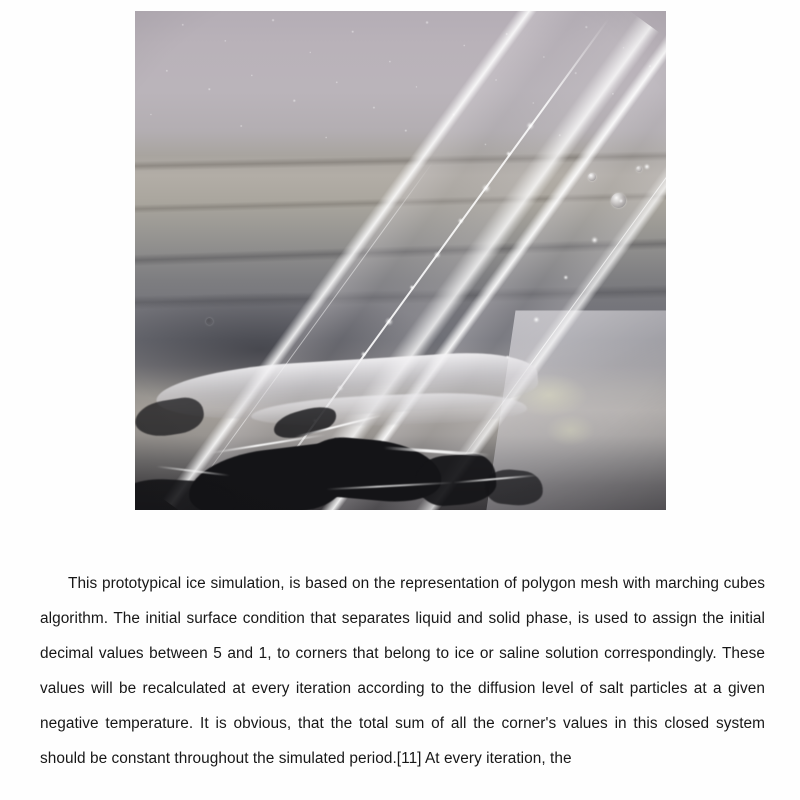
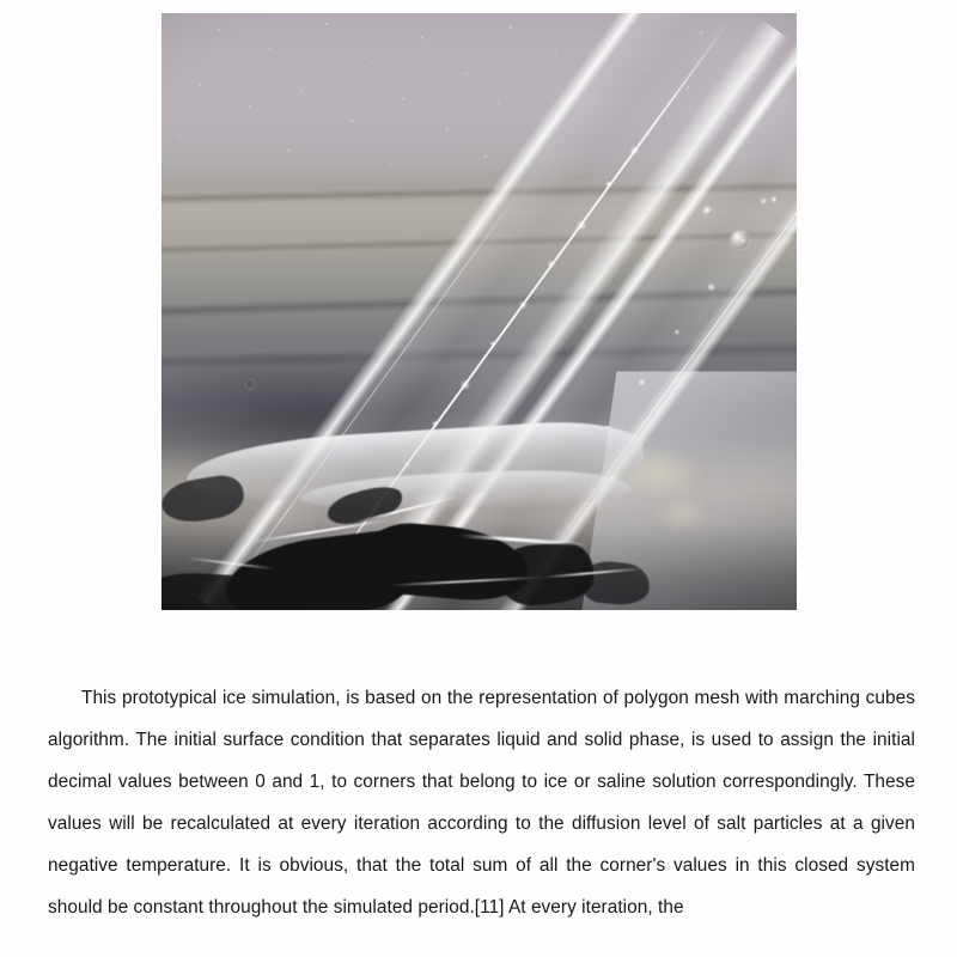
- This prototypical ice simulation, is based on the representation of polygon mesh with marching cubes algorithm. The initial surface condition that separates liquid and solid phase, is used to assign the initial decimal values between 5 and 1, to corners that belong to ice or saline solution correspondingly. These values will be recalculated at every iteration according to the diffusion level of salt particles at a given negative temperature. It is obvious, that the total sum of all the corner's values in this closed system should be constant throughout the simulated period.[11] At every iteration, the
+ This prototypical ice simulation, is based on the representation of polygon mesh with marching cubes algorithm. The initial surface condition that separates liquid and solid phase, is used to assign the initial decimal values between 0 and 1, to corners that belong to ice or saline solution correspondingly. These values will be recalculated at every iteration according to the diffusion level of salt particles at a given negative temperature. It is obvious, that the total sum of all the corner's values in this closed system should be constant throughout the simulated period.[11] At every iteration, the
